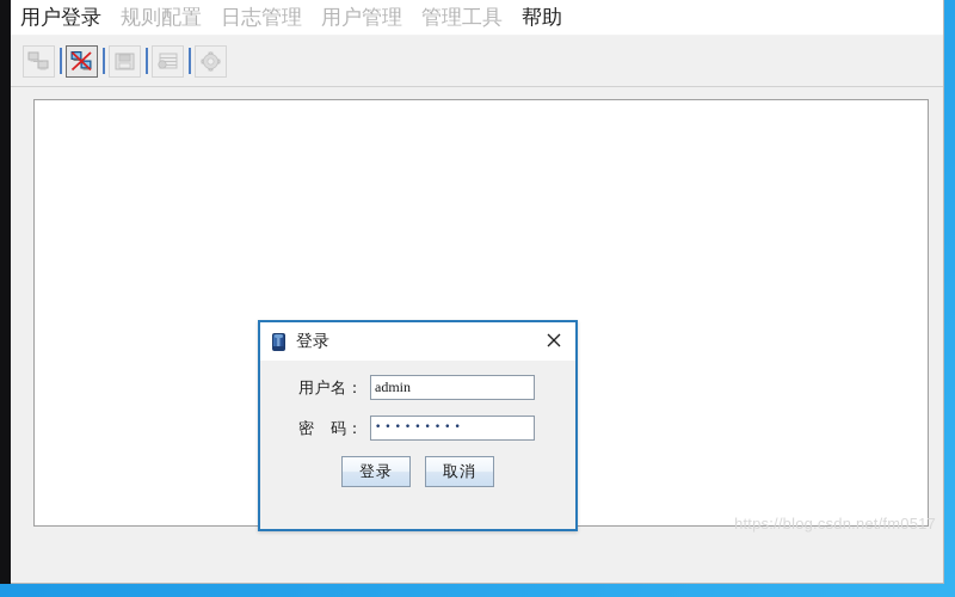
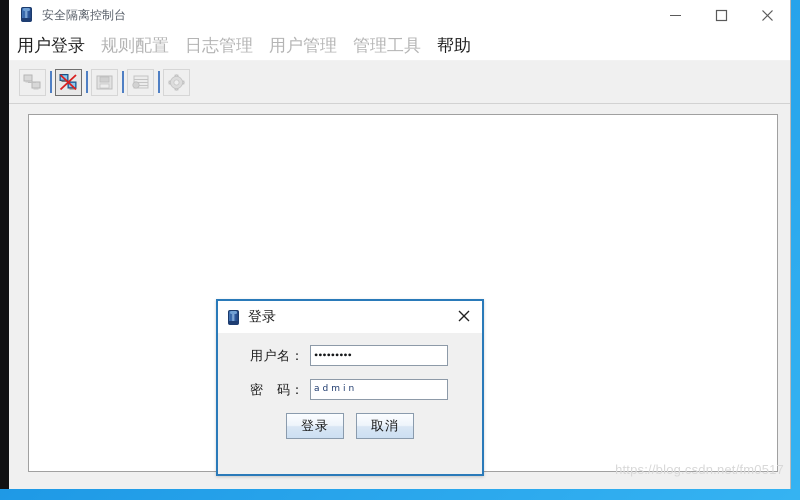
+ 安全隔离控制台
  用户登录
  规则配置
  日志管理
  用户管理
  管理工具
  帮助
  登录
  用户名：
- admin
+ •••••••••
  密 码：
- •••••••••
+ admin
  登录
  取消
  https://blog.csdn.net/fm0517
